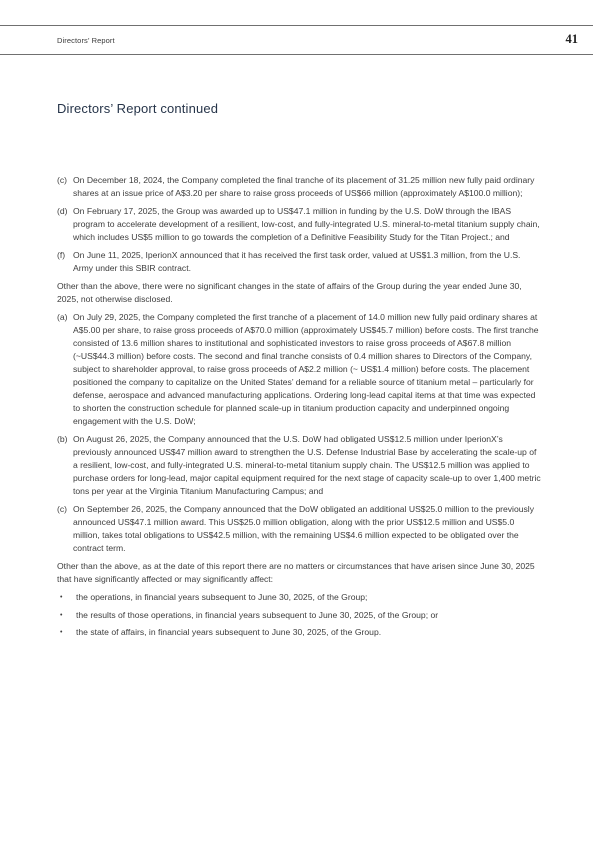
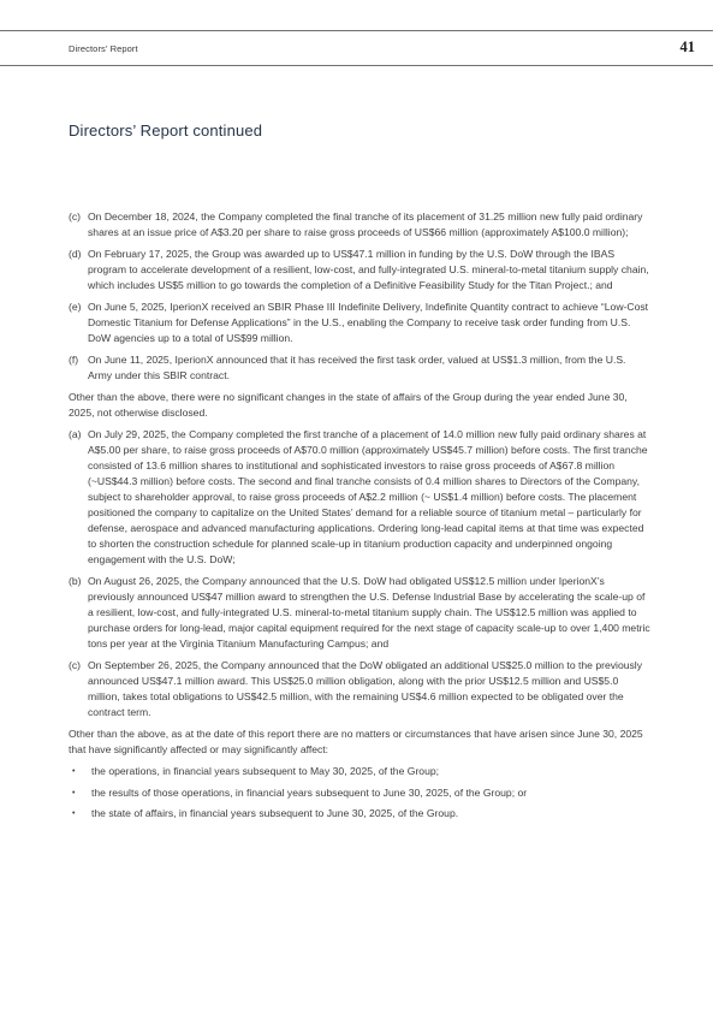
  Directors’ Report
  41
  Directors’ Report continued
  (c)
  On December 18, 2024, the Company completed the final tranche of its placement of 31.25 million new fully paid ordinary shares at an issue price of A$3.20 per share to raise gross proceeds of US$66 million (approximately A$100.0 million);
  (d)
  On February 17, 2025, the Group was awarded up to US$47.1 million in funding by the U.S. DoW through the IBAS program to accelerate development of a resilient, low-cost, and fully-integrated U.S. mineral-to-metal titanium supply chain, which includes US$5 million to go towards the completion of a Definitive Feasibility Study for the Titan Project.; and
+ (e)
+ On June 5, 2025, IperionX received an SBIR Phase III Indefinite Delivery, Indefinite Quantity contract to achieve “Low-Cost Domestic Titanium for Defense Applications” in the U.S., enabling the Company to receive task order funding from U.S. DoW agencies up to a total of US$99 million.
  (f)
  On June 11, 2025, IperionX announced that it has received the first task order, valued at US$1.3 million, from the U.S. Army under this SBIR contract.
  Other than the above, there were no significant changes in the state of affairs of the Group during the year ended June 30, 2025, not otherwise disclosed.
  (a)
  On July 29, 2025, the Company completed the first tranche of a placement of 14.0 million new fully paid ordinary shares at A$5.00 per share, to raise gross proceeds of A$70.0 million (approximately US$45.7 million) before costs. The first tranche consisted of 13.6 million shares to institutional and sophisticated investors to raise gross proceeds of A$67.8 million (~US$44.3 million) before costs. The second and final tranche consists of 0.4 million shares to Directors of the Company, subject to shareholder approval, to raise gross proceeds of A$2.2 million (~ US$1.4 million) before costs. The placement positioned the company to capitalize on the United States’ demand for a reliable source of titanium metal – particularly for defense, aerospace and advanced manufacturing applications. Ordering long-lead capital items at that time was expected to shorten the construction schedule for planned scale-up in titanium production capacity and underpinned ongoing engagement with the U.S. DoW;
  (b)
  On August 26, 2025, the Company announced that the U.S. DoW had obligated US$12.5 million under IperionX’s previously announced US$47 million award to strengthen the U.S. Defense Industrial Base by accelerating the scale-up of a resilient, low-cost, and fully-integrated U.S. mineral-to-metal titanium supply chain. The US$12.5 million was applied to purchase orders for long-lead, major capital equipment required for the next stage of capacity scale-up to over 1,400 metric tons per year at the Virginia Titanium Manufacturing Campus; and
  (c)
  On September 26, 2025, the Company announced that the DoW obligated an additional US$25.0 million to the previously announced US$47.1 million award. This US$25.0 million obligation, along with the prior US$12.5 million and US$5.0 million, takes total obligations to US$42.5 million, with the remaining US$4.6 million expected to be obligated over the contract term.
  Other than the above, as at the date of this report there are no matters or circumstances that have arisen since June 30, 2025 that have significantly affected or may significantly affect:
- the operations, in financial years subsequent to June 30, 2025, of the Group;
+ the operations, in financial years subsequent to May 30, 2025, of the Group;
  the results of those operations, in financial years subsequent to June 30, 2025, of the Group; or
  the state of affairs, in financial years subsequent to June 30, 2025, of the Group.
